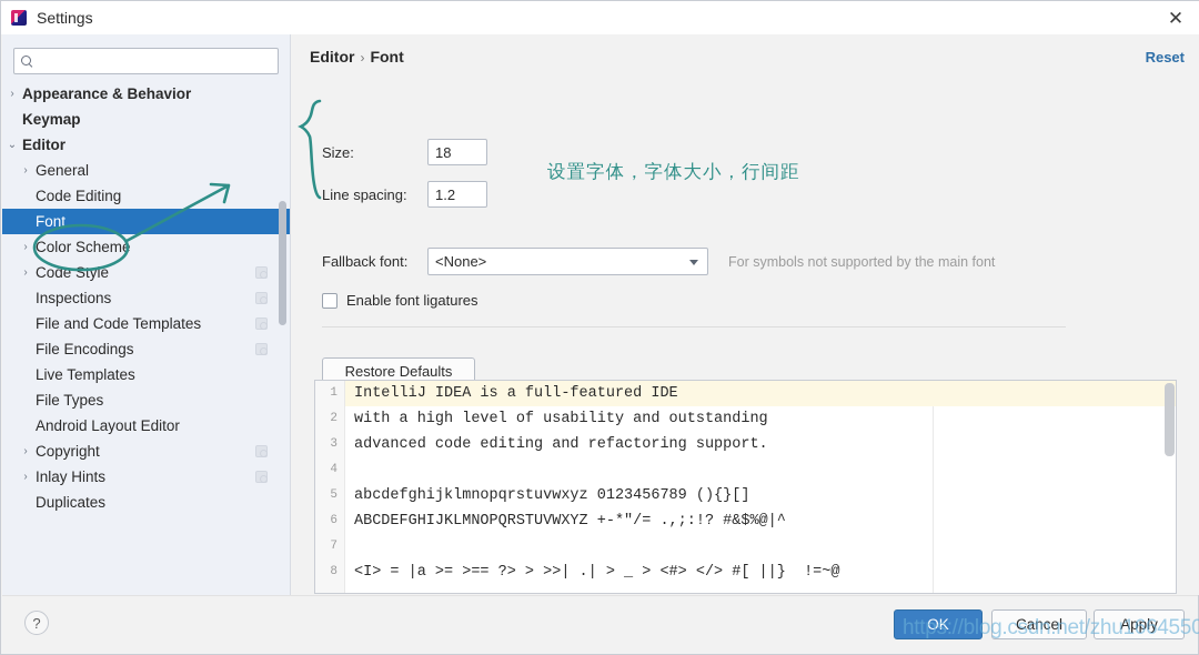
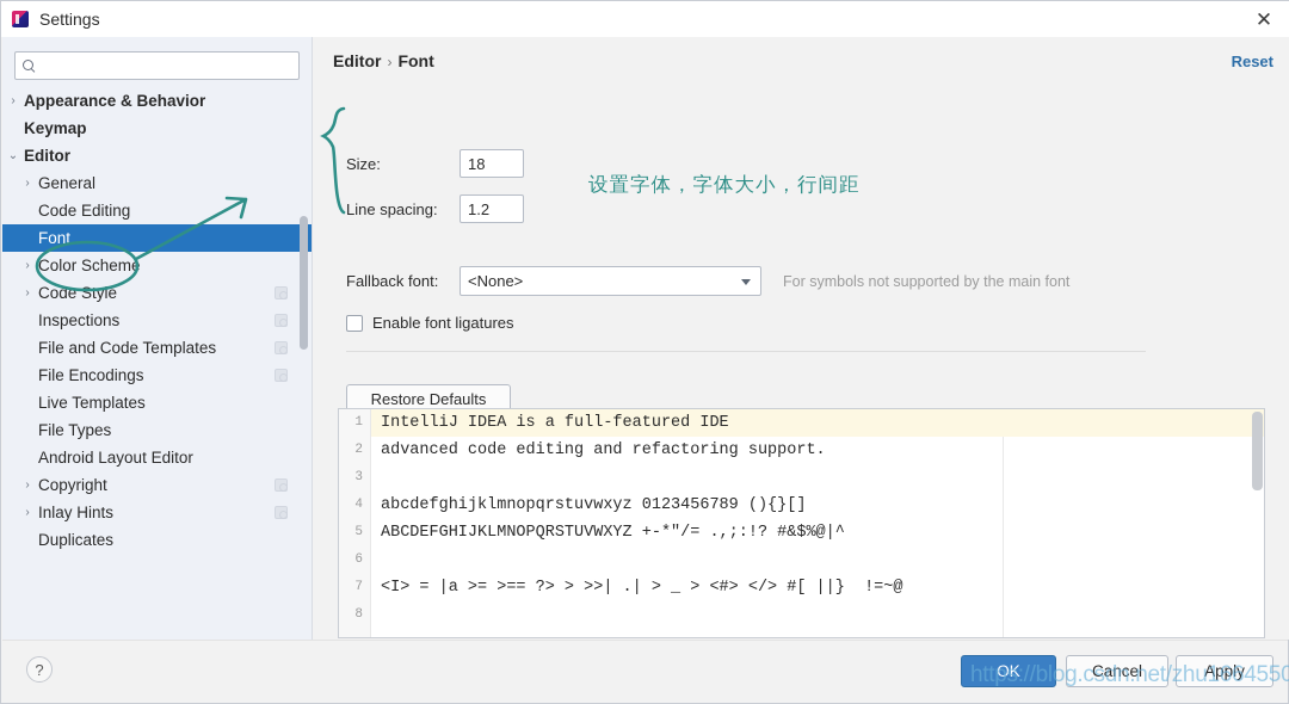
  Settings
  ✕
  ›
  Appearance & Behavior
  Keymap
  ⌄
  Editor
  ›
  General
  Code Editing
  Font
  ›
  Color Schem
  ›
  Code Style
  Inspections
  File and Code Templates
  File Encodings
  Live Templates
  File Types
  Android Layout Editor
  ›
  Copyright
  ›
  Inlay Hints
  Duplicates
  Editor › Font
  Reset
  Size:
  18
  Line spacing:
  1.2
  Fallback font:
  <None>
  For symbols not supported by the main font
  Enable font ligatures
  Restore Defaults
  1
  2
  3
  4
  5
  6
  7
  8
  IntelliJ IDEA is a full-featured IDE
- with a high level of usability and outstanding
  advanced code editing and refactoring support.
  abcdefghijklmnopqrstuvwxyz 0123456789 (){}[]
  ABCDEFGHIJKLMNOPQRSTUVWXYZ +-*"/= .,;:!? #&$%@|^
  <I> = |a >= >== ?> > >>| .| > _ > <#> </> #[ ||} !=~@
  设置字体，字体大小，行间距
  ?
  OK
  Cancel
  Apply
  https://blog.csdn.net/zhu1664550
